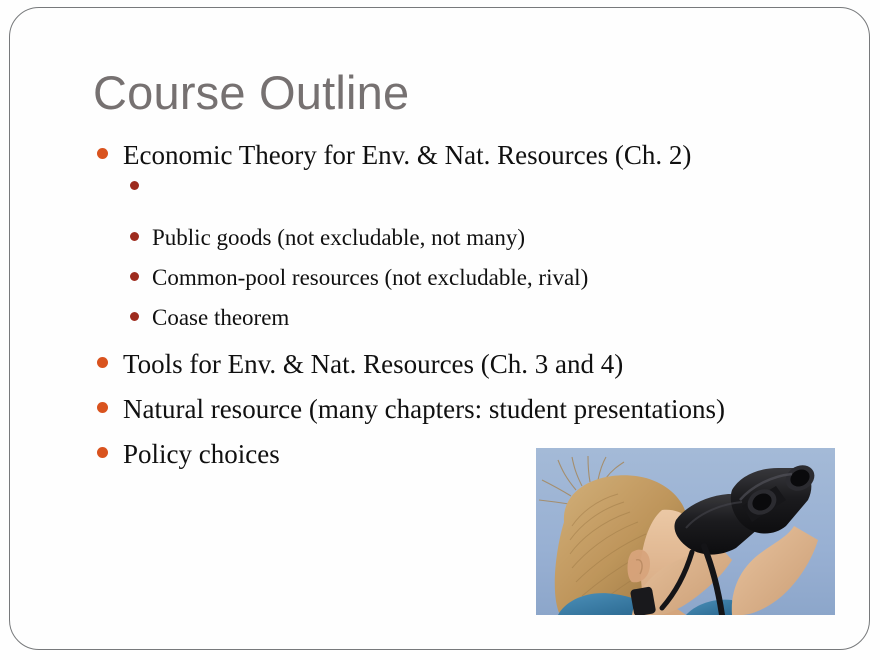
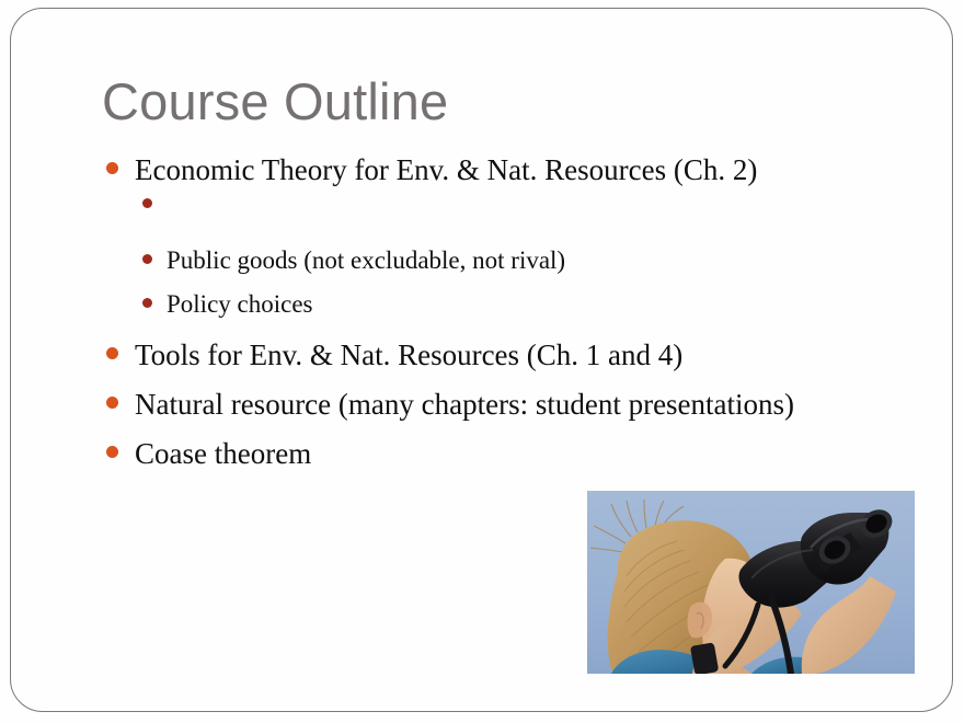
  Course Outline
  Economic Theory for Env. & Nat. Resources (Ch. 2)
- Public goods (not excludable, not many)
+ Public goods (not excludable, not rival)
- Common-pool resources (not excludable, rival)
- Coase theorem
+ Policy choices
- Tools for Env. & Nat. Resources (Ch. 3 and 4)
+ Tools for Env. & Nat. Resources (Ch. 1 and 4)
  Natural resource (many chapters: student presentations)
- Policy choices
+ Coase theorem
